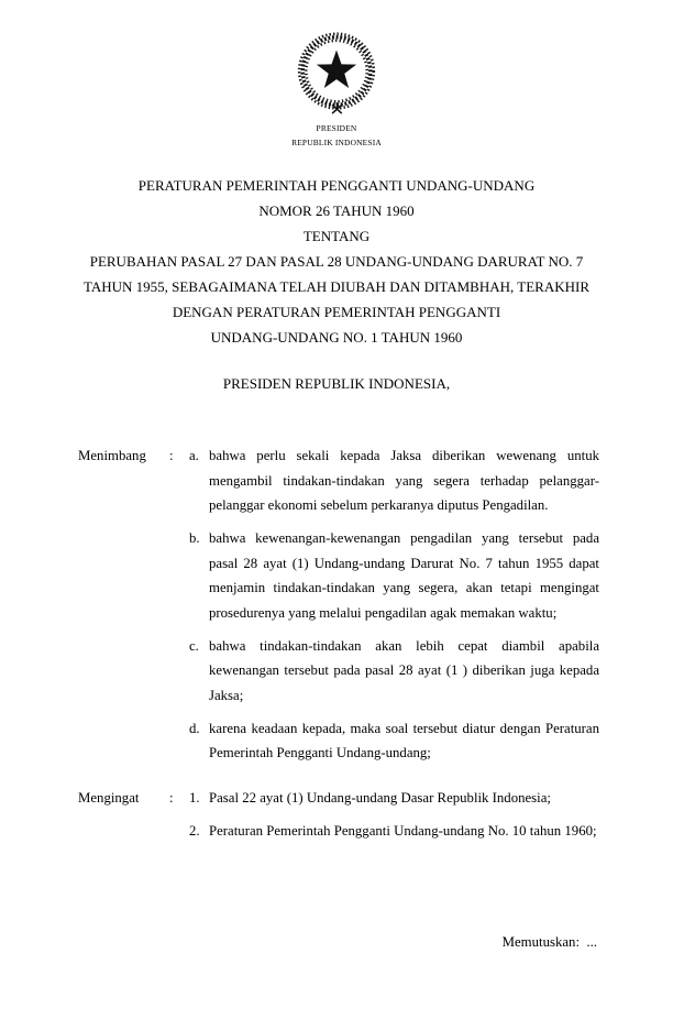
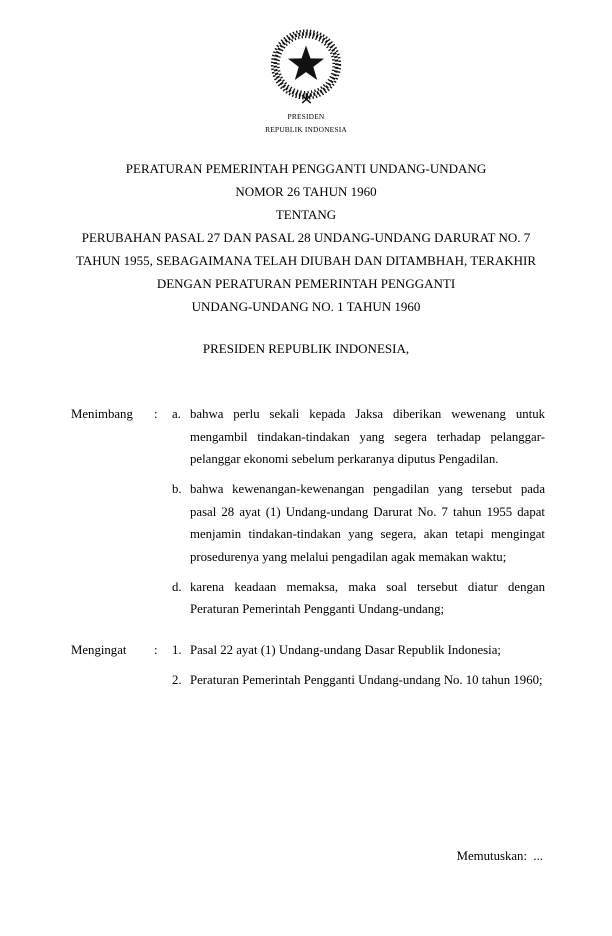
  PRESIDEN
  REPUBLIK INDONESIA
  PERATURAN PEMERINTAH PENGGANTI UNDANG-UNDANG
  NOMOR 26 TAHUN 1960
  TENTANG
  PERUBAHAN PASAL 27 DAN PASAL 28 UNDANG-UNDANG DARURAT NO. 7
  TAHUN 1955, SEBAGAIMANA TELAH DIUBAH DAN DITAMBHAH, TERAKHIR
  DENGAN PERATURAN PEMERINTAH PENGGANTI
  UNDANG-UNDANG NO. 1 TAHUN 1960
  PRESIDEN REPUBLIK INDONESIA,
  Menimbang
  :
  a.
  bahwa perlu sekali kepada Jaksa diberikan wewenang untuk mengambil tindakan-tindakan yang segera terhadap pelanggar-pelanggar ekonomi sebelum perkaranya diputus Pengadilan.
  b.
  bahwa kewenangan-kewenangan pengadilan yang tersebut pada pasal 28 ayat (1) Undang-undang Darurat No. 7 tahun 1955 dapat menjamin tindakan-tindakan yang segera, akan tetapi mengingat prosedurenya yang melalui pengadilan agak memakan waktu;
- c.
- bahwa tindakan-tindakan akan lebih cepat diambil apabila kewenangan tersebut pada pasal 28 ayat (1 ) diberikan juga kepada Jaksa;
  d.
- karena keadaan kepada, maka soal tersebut diatur dengan Peraturan Pemerintah Pengganti Undang-undang;
+ karena keadaan memaksa, maka soal tersebut diatur dengan Peraturan Pemerintah Pengganti Undang-undang;
  Mengingat
  :
  1.
  Pasal 22 ayat (1) Undang-undang Dasar Republik Indonesia;
  2.
  Peraturan Pemerintah Pengganti Undang-undang No. 10 tahun 1960;
  Memutuskan: ...
